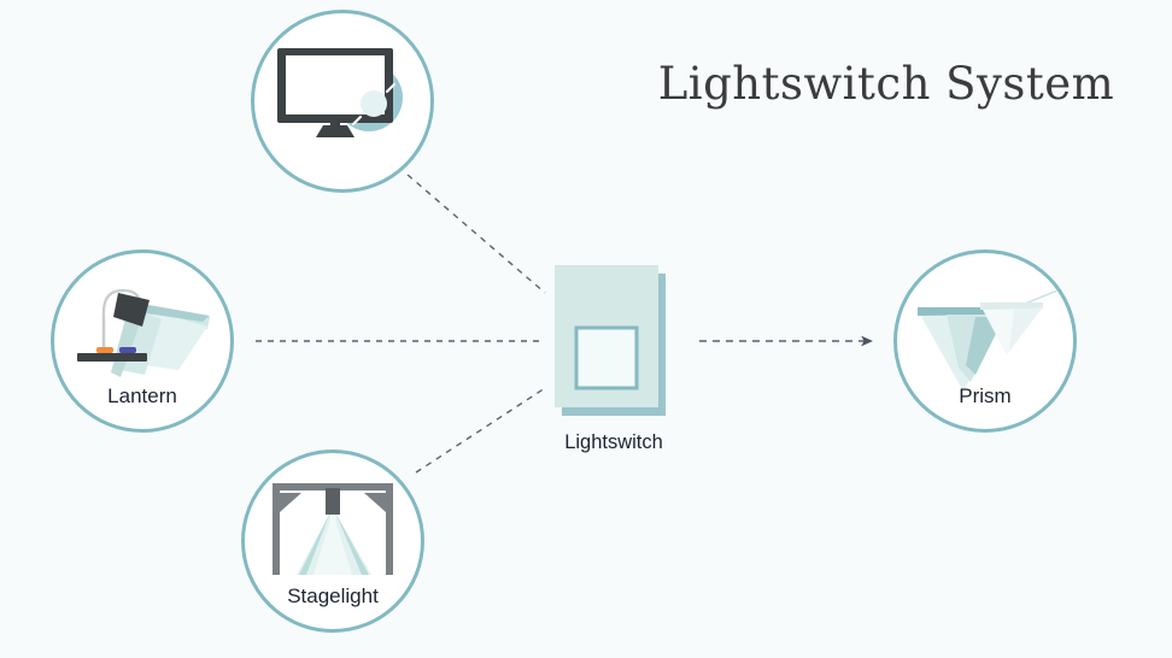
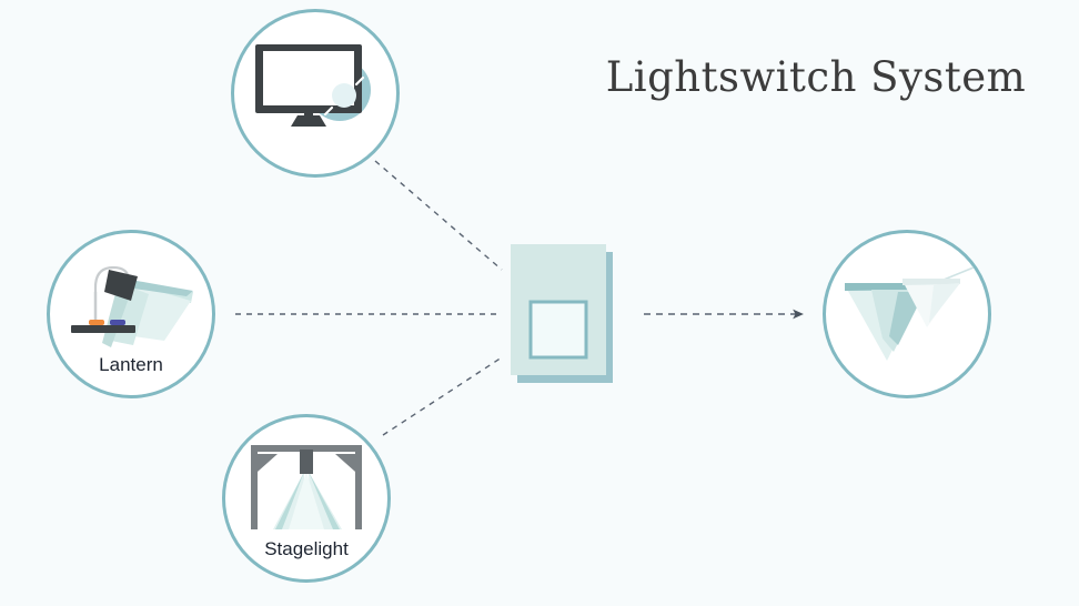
  Lightswitch System
  Lantern
  Stagelight
- Prism
- Lightswitch
